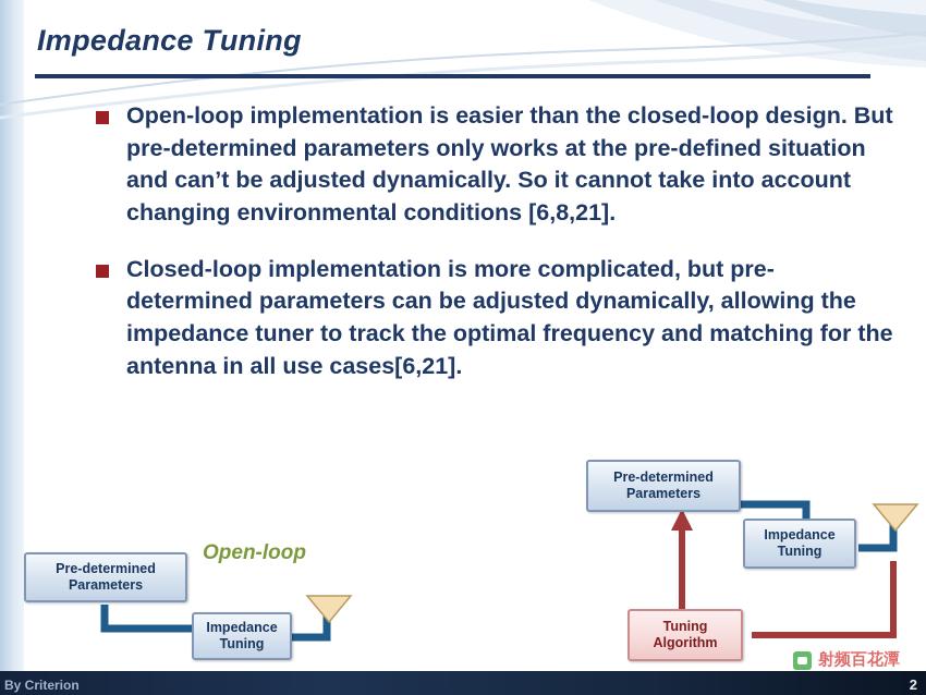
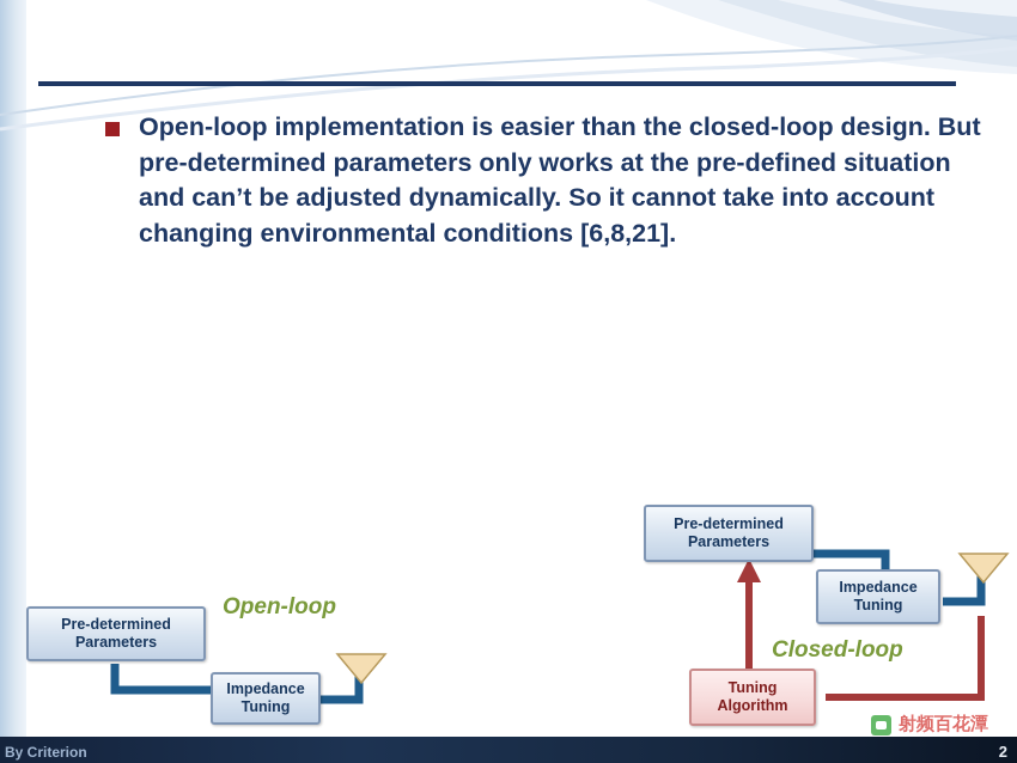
- Impedance Tuning
  Open-loop implementation is easier than the closed-loop design. But pre-determined parameters only works at the pre-defined situation and can’t be adjusted dynamically. So it cannot take into account changing environmental conditions [6,8,21].
- Closed-loop implementation is more complicated, but pre-determined parameters can be adjusted dynamically, allowing the impedance tuner to track the optimal frequency and matching for the antenna in all use cases[6,21].
  Pre-determined
  Parameters
  Impedance
  Tuning
  Open-loop
  Pre-determined
  Parameters
  Impedance
  Tuning
  Tuning
  Algorithm
+ Closed-loop
  射频百花潭
  By Criterion
  2
